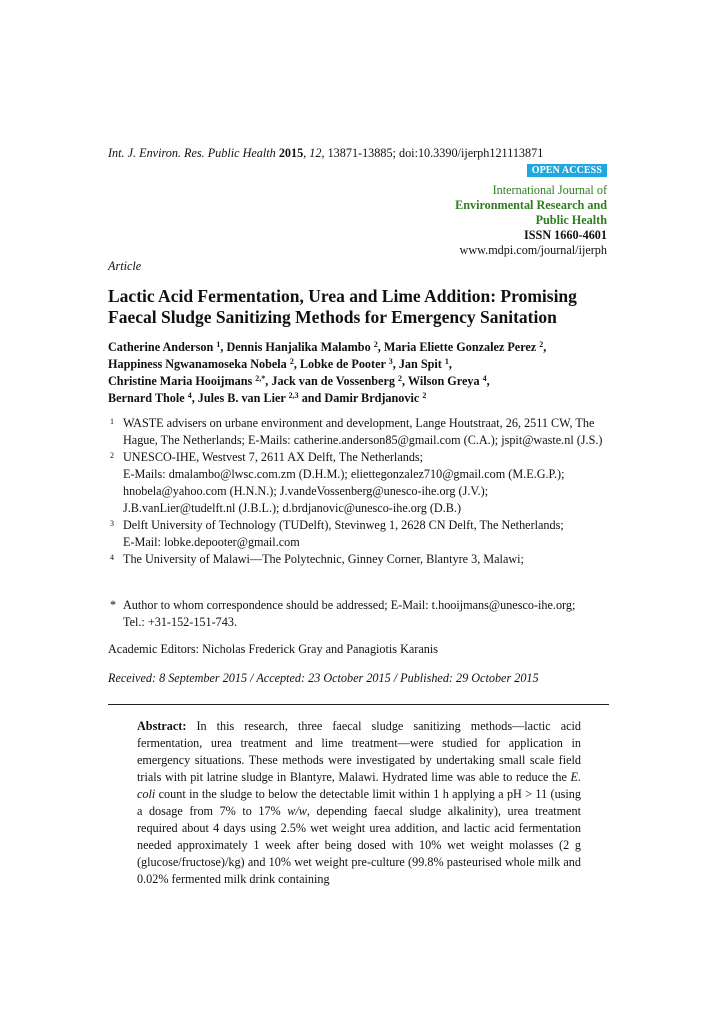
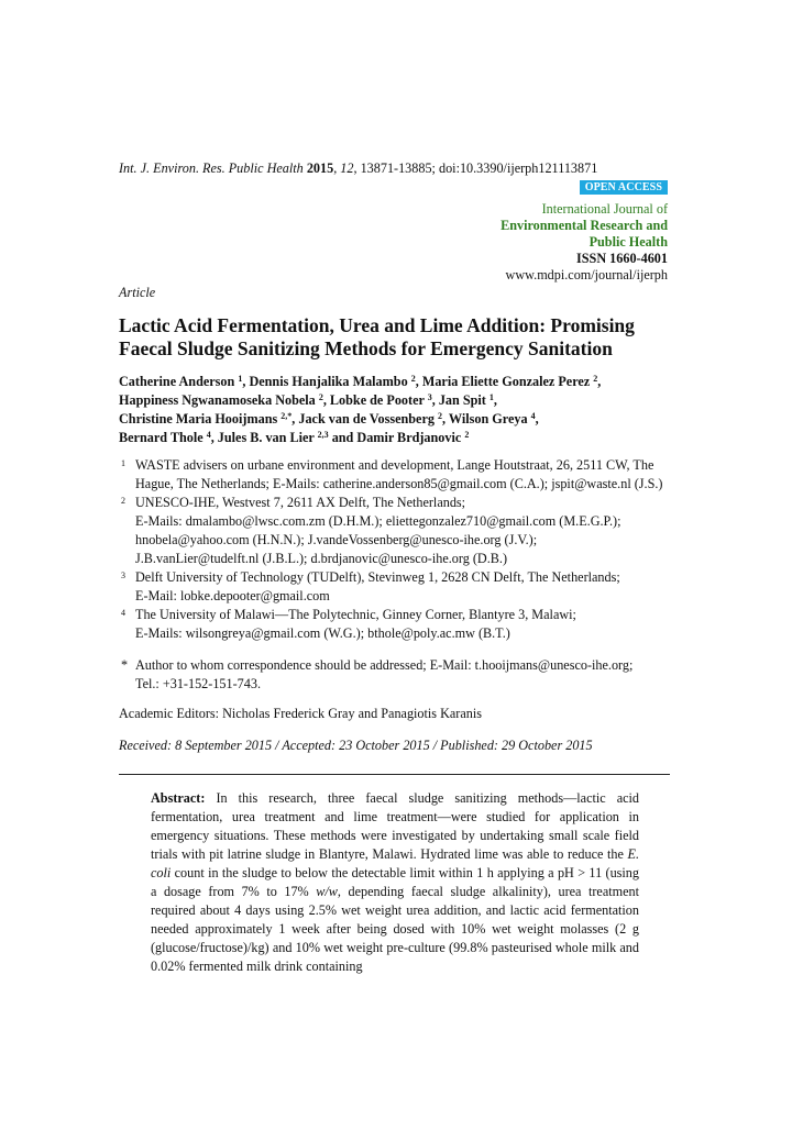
  Int. J. Environ. Res. Public Health 2015, 12, 13871-13885; doi:10.3390/ijerph121113871
  OPEN ACCESS
  International Journal of
  Environmental Research and
  Public Health
  ISSN 1660-4601
  www.mdpi.com/journal/ijerph
  Article
  Lactic Acid Fermentation, Urea and Lime Addition: Promising
  Faecal Sludge Sanitizing Methods for Emergency Sanitation
  Catherine Anderson 1, Dennis Hanjalika Malambo 2, Maria Eliette Gonzalez Perez 2,
  Happiness Ngwanamoseka Nobela 2, Lobke de Pooter 3, Jan Spit 1,
  Christine Maria Hooijmans 2,*, Jack van de Vossenberg 2, Wilson Greya 4,
  Bernard Thole 4, Jules B. van Lier 2,3 and Damir Brdjanovic 2
  1
  WASTE advisers on urbane environment and development, Lange Houtstraat, 26, 2511 CW, The
  Hague, The Netherlands; E-Mails: catherine.anderson85@gmail.com (C.A.); jspit@waste.nl (J.S.)
  2
  UNESCO-IHE, Westvest 7, 2611 AX Delft, The Netherlands;
  E-Mails: dmalambo@lwsc.com.zm (D.H.M.); eliettegonzalez710@gmail.com (M.E.G.P.);
  hnobela@yahoo.com (H.N.N.); J.vandeVossenberg@unesco-ihe.org (J.V.);
  J.B.vanLier@tudelft.nl (J.B.L.); d.brdjanovic@unesco-ihe.org (D.B.)
  3
  Delft University of Technology (TUDelft), Stevinweg 1, 2628 CN Delft, The Netherlands;
  E-Mail: lobke.depooter@gmail.com
  4
  The University of Malawi—The Polytechnic, Ginney Corner, Blantyre 3, Malawi;
+ E-Mails: wilsongreya@gmail.com (W.G.); bthole@poly.ac.mw (B.T.)
  *
  Author to whom correspondence should be addressed; E-Mail: t.hooijmans@unesco-ihe.org;
  Tel.: +31-152-151-743.
  Academic Editors: Nicholas Frederick Gray and Panagiotis Karanis
  Received: 8 September 2015 / Accepted: 23 October 2015 / Published: 29 October 2015
  Abstract: In this research, three faecal sludge sanitizing methods—lactic acid fermentation, urea treatment and lime treatment—were studied for application in emergency situations. These methods were investigated by undertaking small scale field trials with pit latrine sludge in Blantyre, Malawi. Hydrated lime was able to reduce the E. coli count in the sludge to below the detectable limit within 1 h applying a pH > 11 (using a dosage from 7% to 17% w/w, depending faecal sludge alkalinity), urea treatment required about 4 days using 2.5% wet weight urea addition, and lactic acid fermentation needed approximately 1 week after being dosed with 10% wet weight molasses (2 g (glucose/fructose)/kg) and 10% wet weight pre-culture (99.8% pasteurised whole milk and 0.02% fermented milk drink containing
